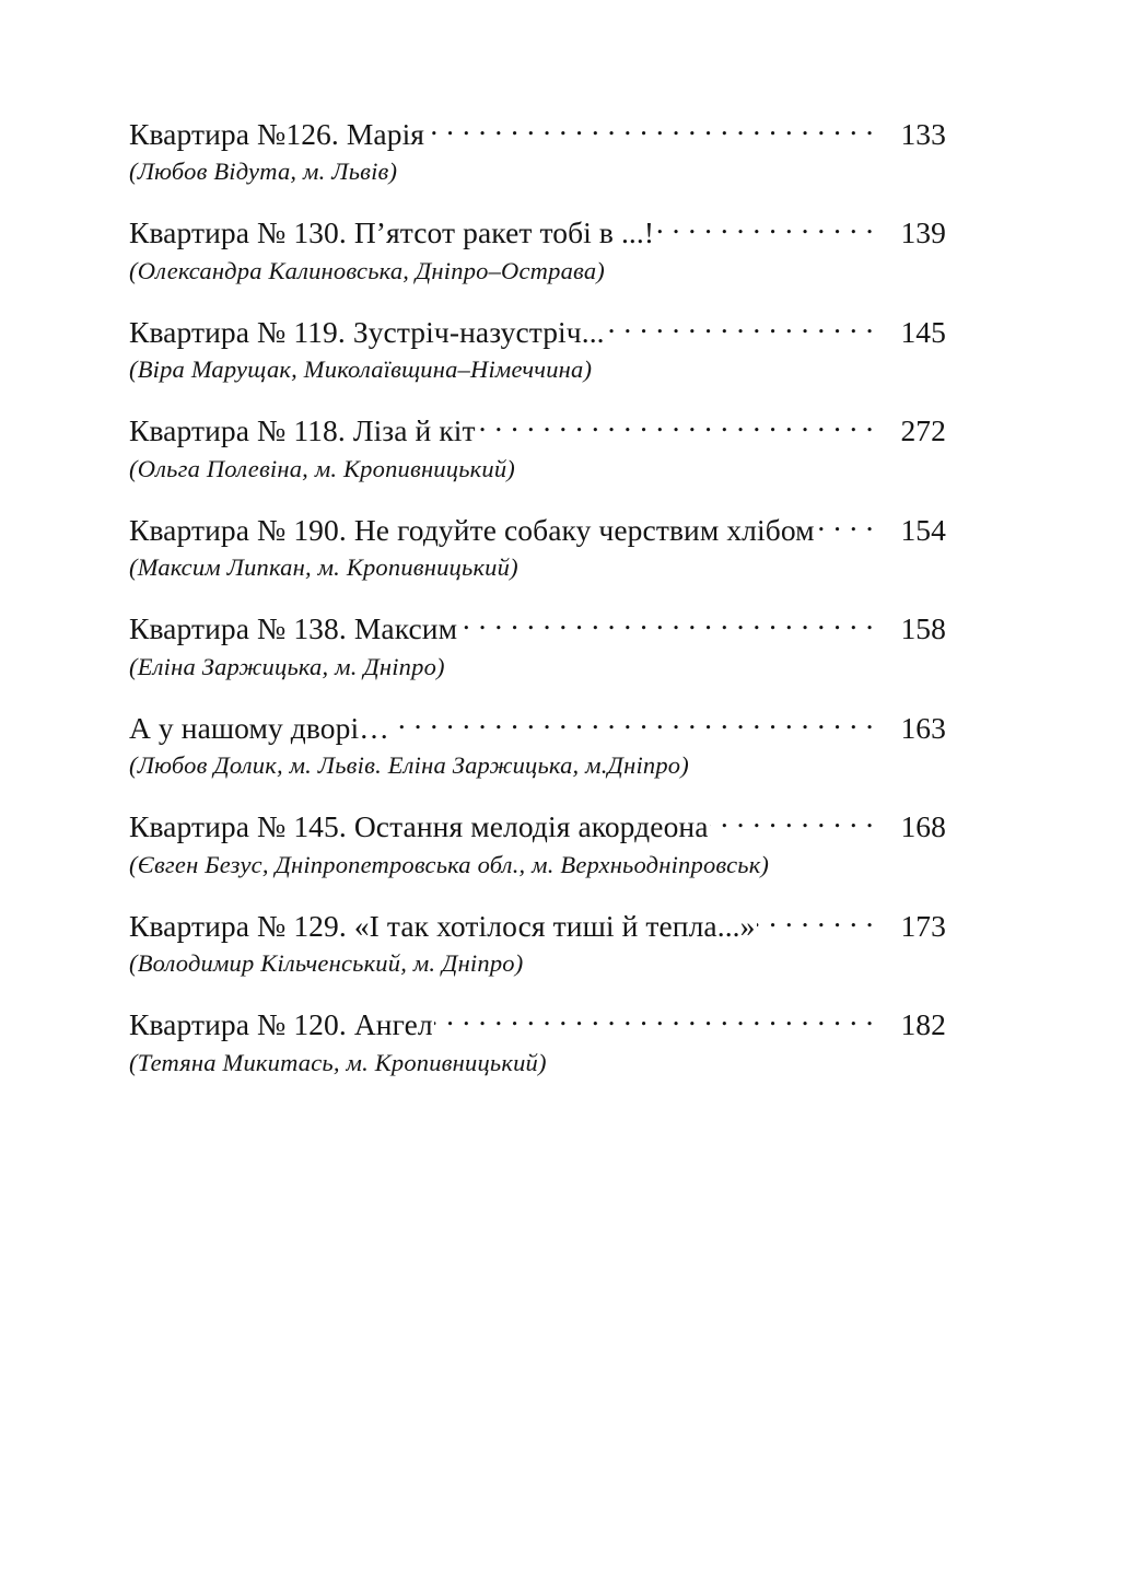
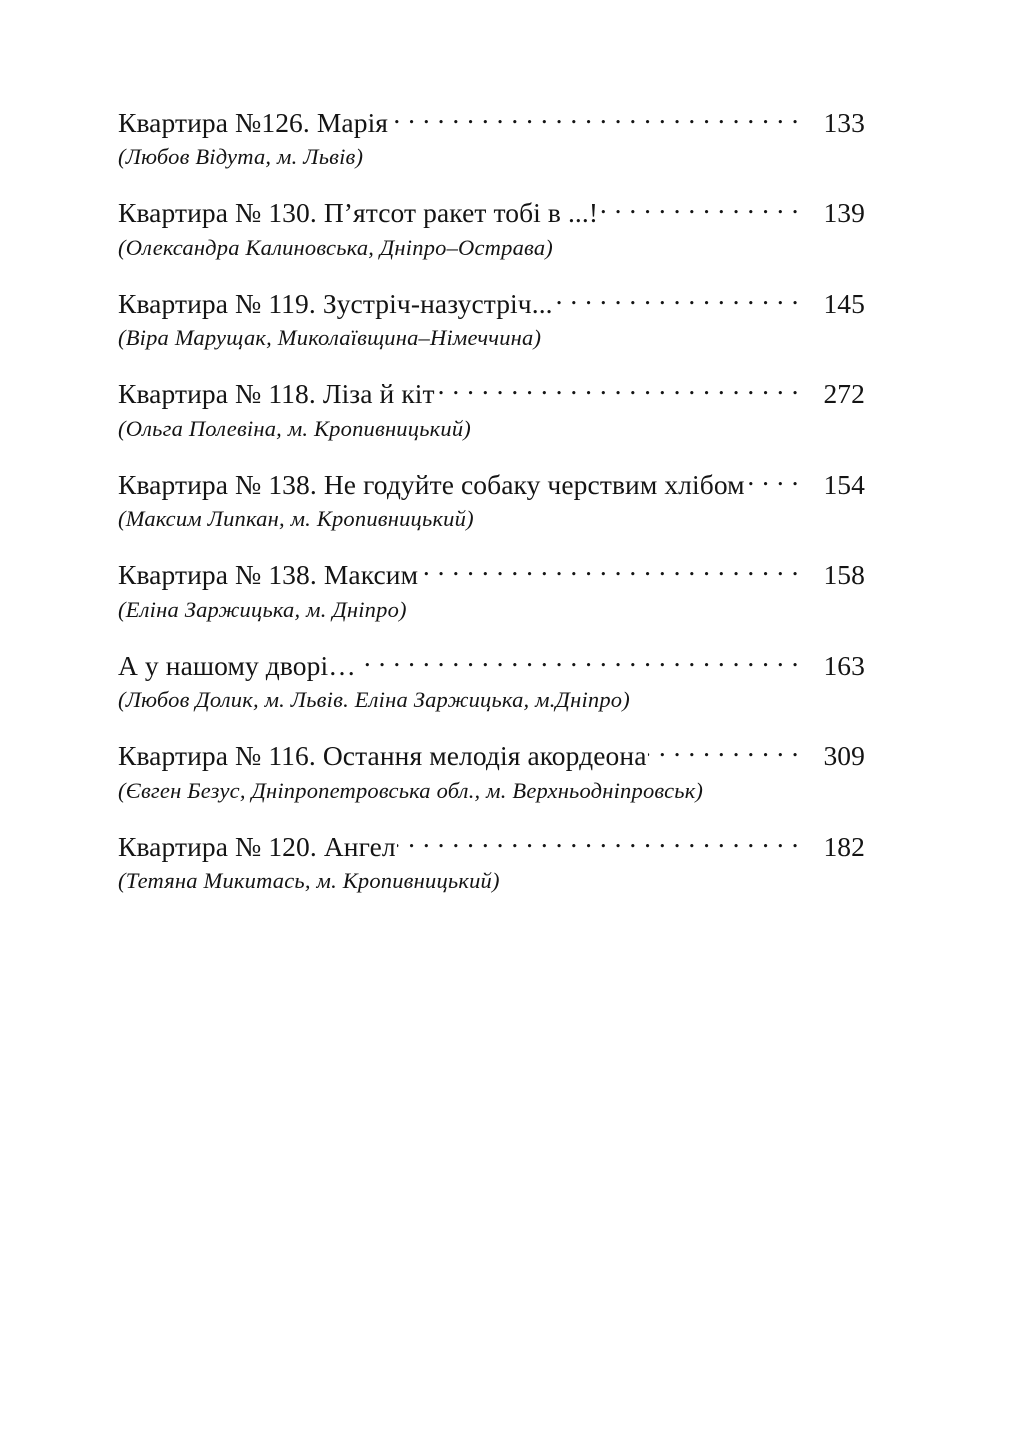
  Квартира №126. Марія
  133
  (Любов Відута, м. Львів)
  Квартира № 130. П’ятсот ракет тобі в ...!
  139
  (Олександра Калиновська, Дніпро–Острава)
  Квартира № 119. Зустріч-назустріч...
  145
  (Віра Марущак, Миколаївщина–Німеччина)
  Квартира № 118. Ліза й кіт
  272
  (Ольга Полевіна, м. Кропивницький)
- Квартира № 190. Не годуйте собаку черствим хлібом
+ Квартира № 138. Не годуйте собаку черствим хлібом
  154
  (Максим Липкан, м. Кропивницький)
  Квартира № 138. Максим
  158
  (Еліна Заржицька, м. Дніпро)
  А у нашому дворі…
  163
  (Любов Долик, м. Львів. Еліна Заржицька, м.Дніпро)
- Квартира № 145. Остання мелодія акордеона
+ Квартира № 116. Остання мелодія акордеона
- 168
+ 309
  (Євген Безус, Дніпропетровська обл., м. Верхньодніпровськ)
- Квартира № 129. «І так хотілося тиші й тепла...»
- 173
- (Володимир Кільченський, м. Дніпро)
  Квартира № 120. Ангел
  182
  (Тетяна Микитась, м. Кропивницький)
